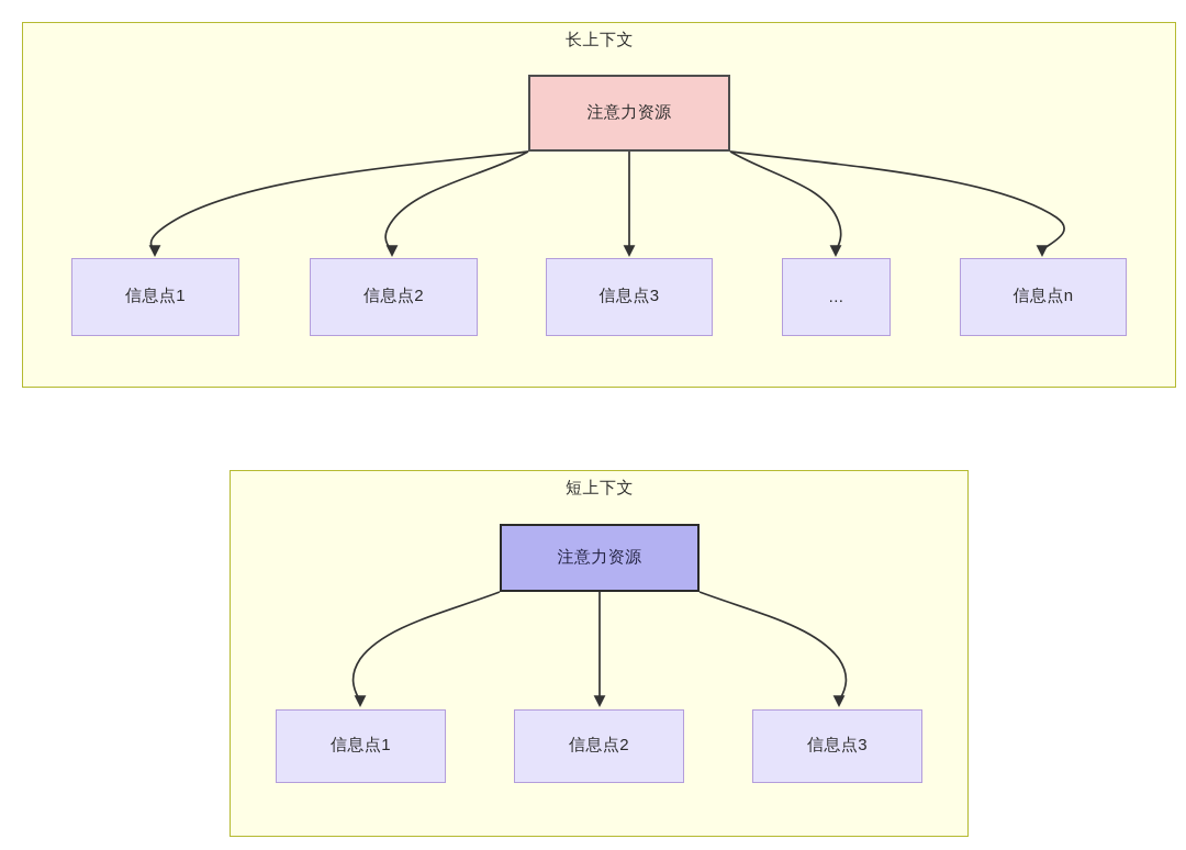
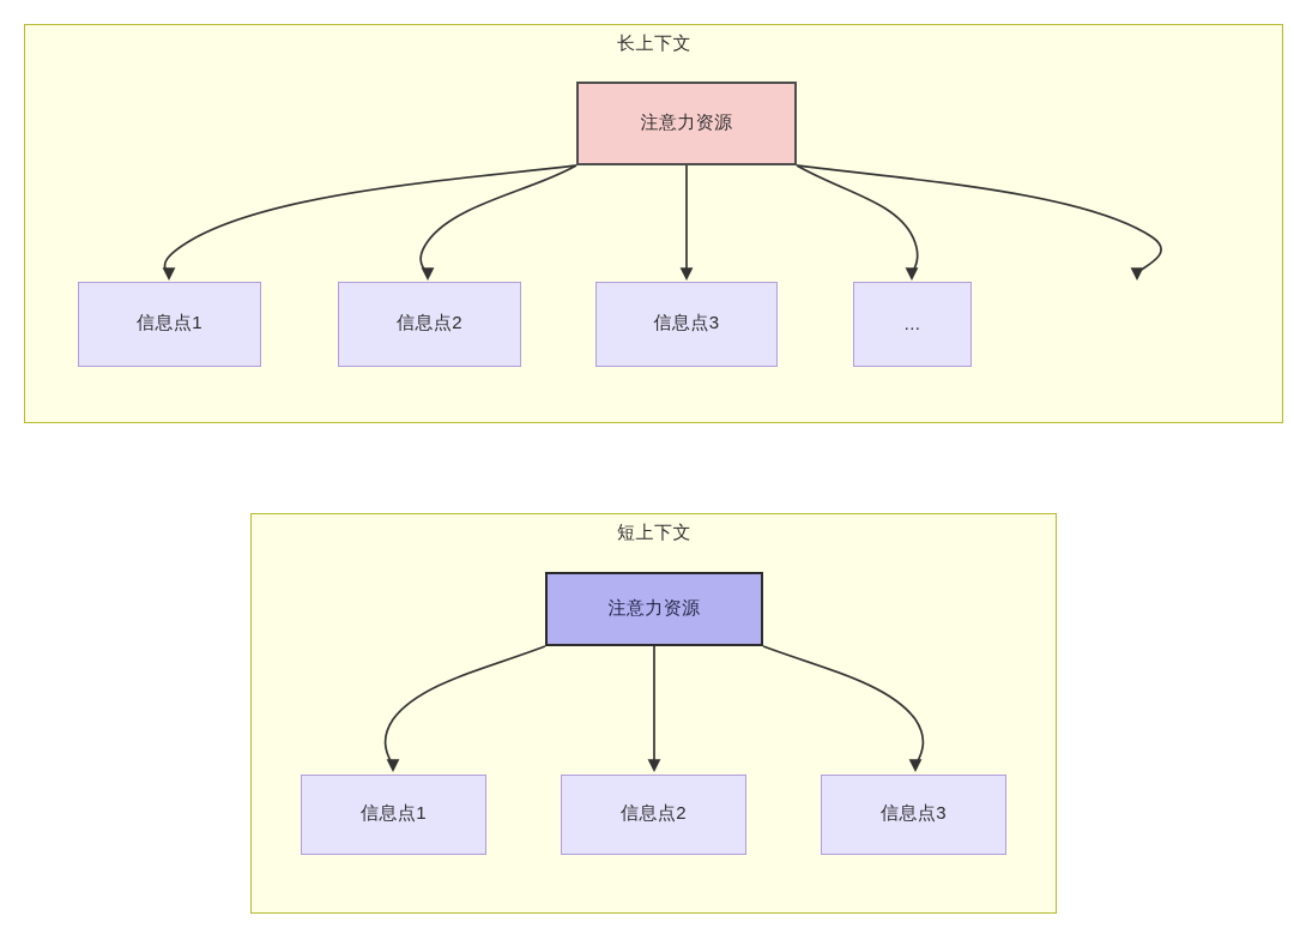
  长上下文
  短上下文
  注意力资源
  信息点1
  信息点2
  信息点3
  ...
- 信息点n
  注意力资源
  信息点1
  信息点2
  信息点3
